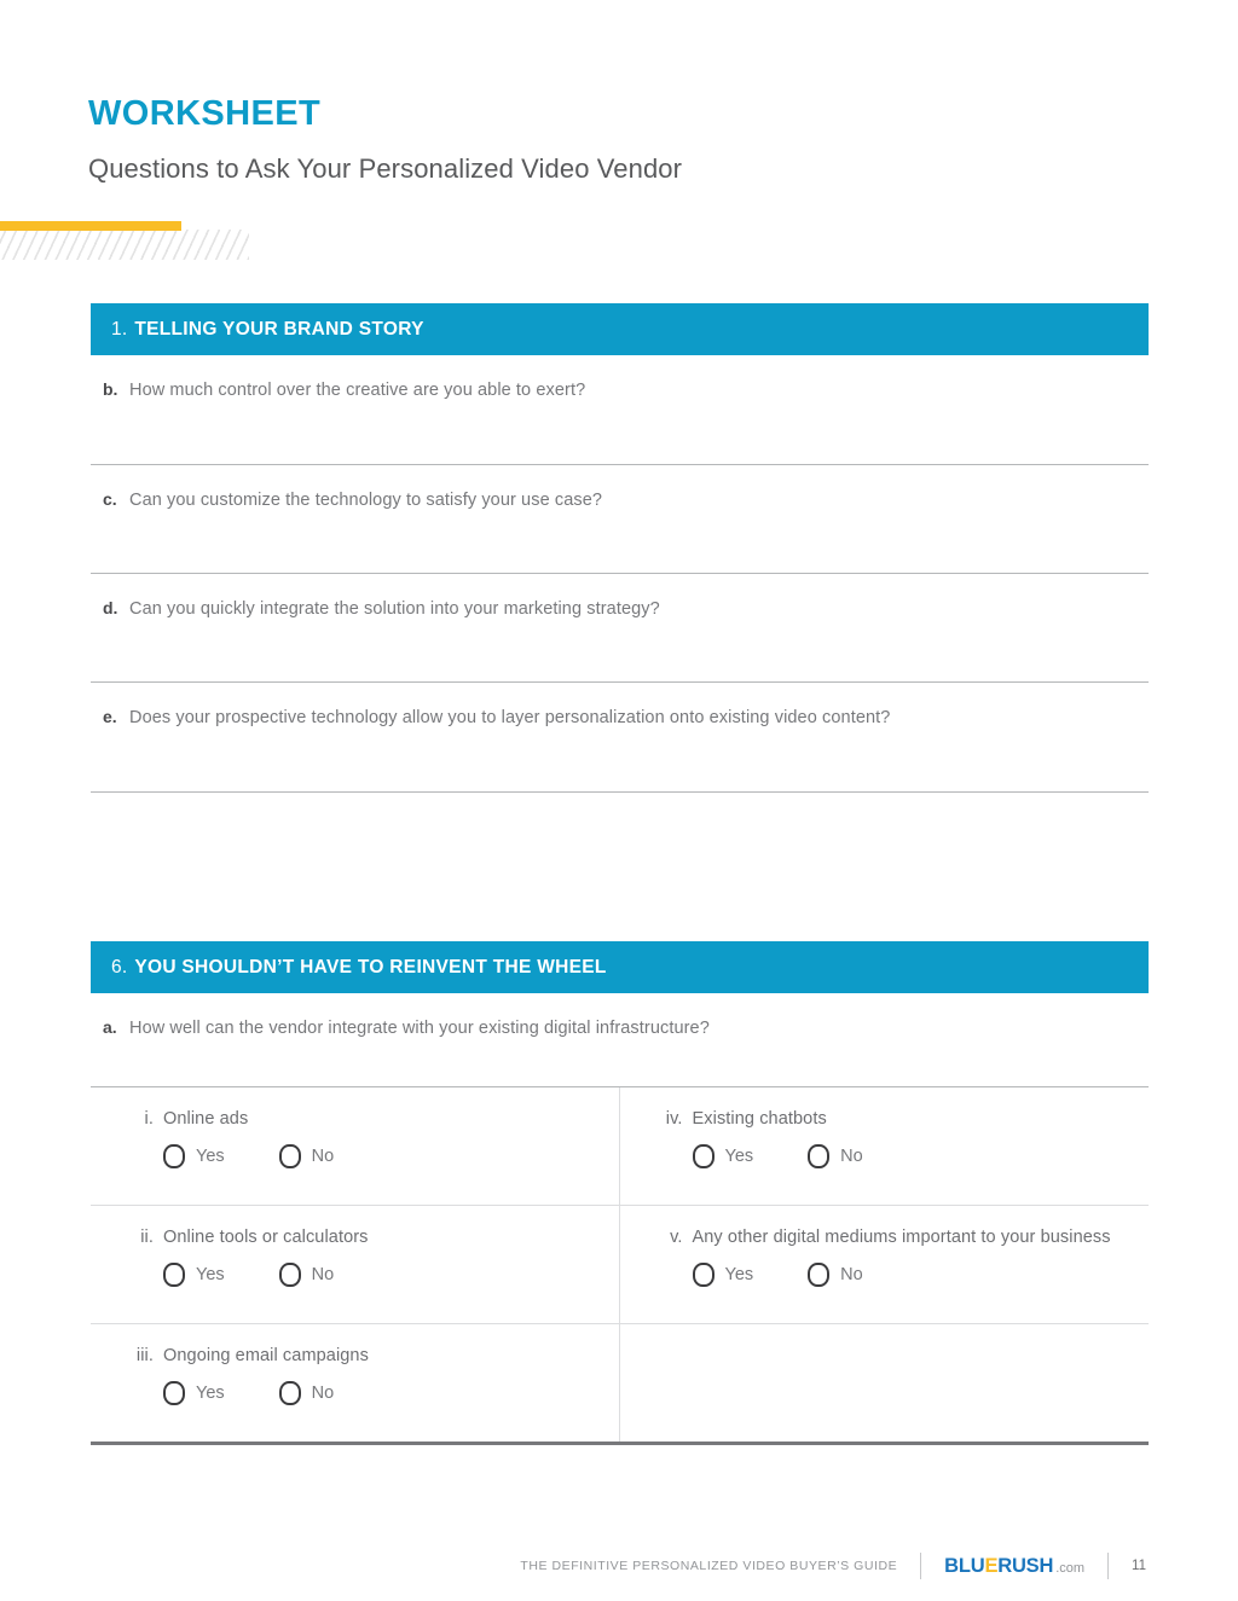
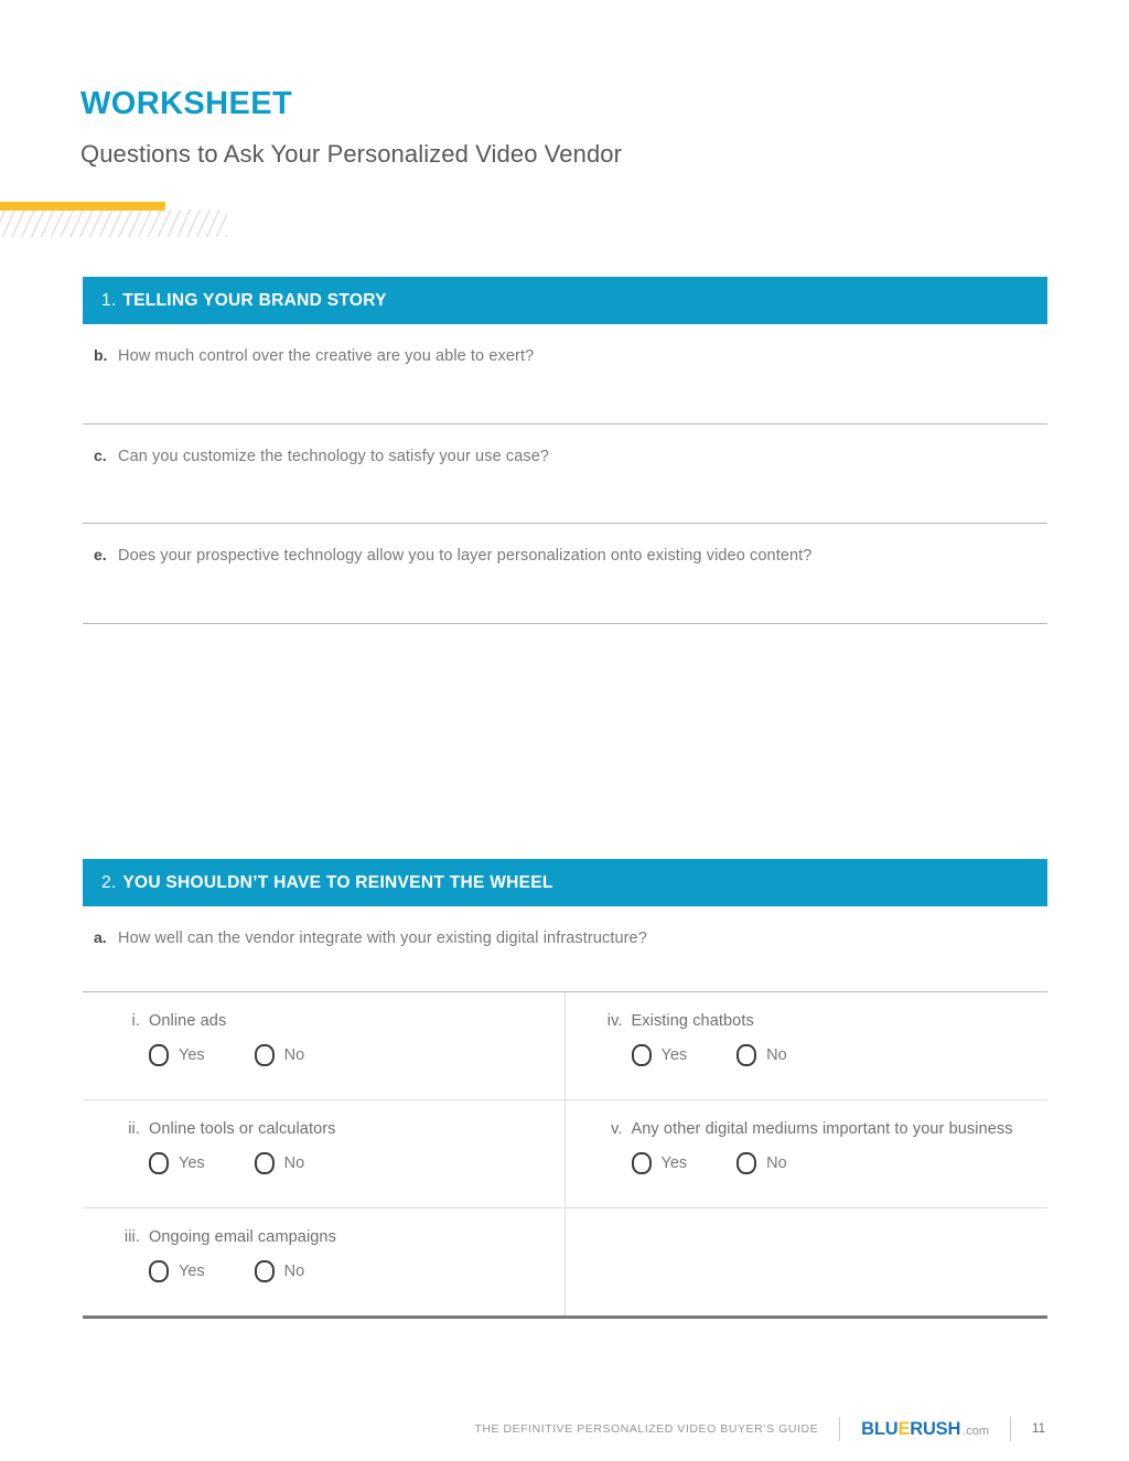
  WORKSHEET
  Questions to Ask Your Personalized Video Vendor
  1.
  TELLING YOUR BRAND STORY
  b. How much control over the creative are you able to exert?
  c. Can you customize the technology to satisfy your use case?
- d. Can you quickly integrate the solution into your marketing strategy?
  e. Does your prospective technology allow you to layer personalization onto existing video content?
- 6.
+ 2.
  YOU SHOULDN’T HAVE TO REINVENT THE WHEEL
  a. How well can the vendor integrate with your existing digital infrastructure?
  i. Online ads
  Yes
  No
  iv. Existing chatbots
  Yes
  No
  ii. Online tools or calculators
  Yes
  No
  v. Any other digital mediums important to your business
  Yes
  No
  iii. Ongoing email campaigns
  Yes
  No
  THE DEFINITIVE PERSONALIZED VIDEO BUYER’S GUIDE
  BLU
  E
  RUSH
  .com
  11
